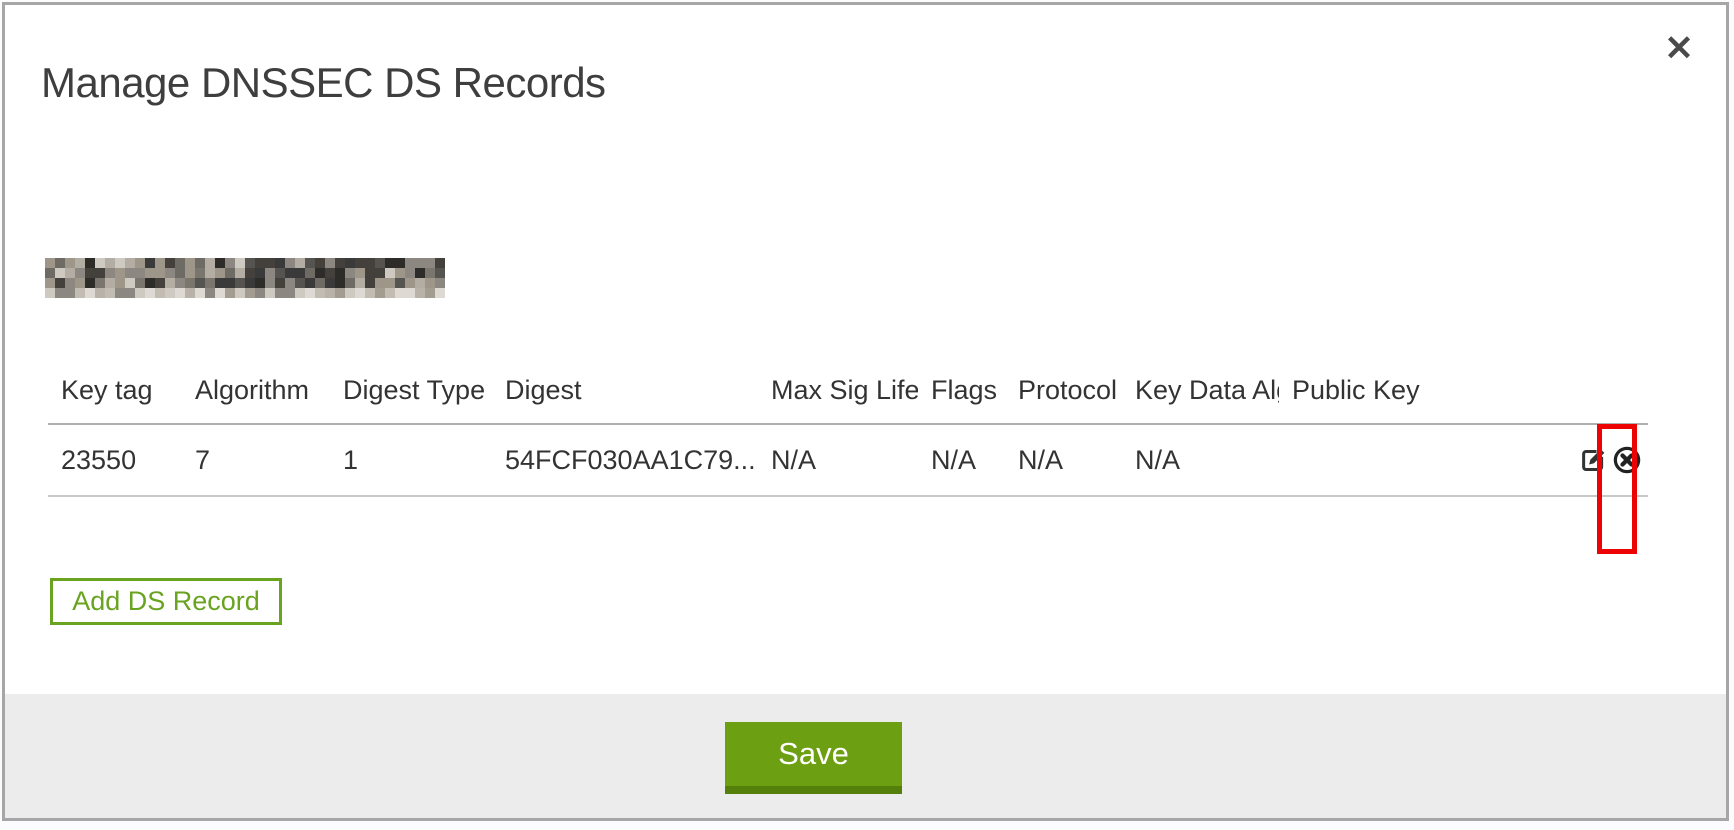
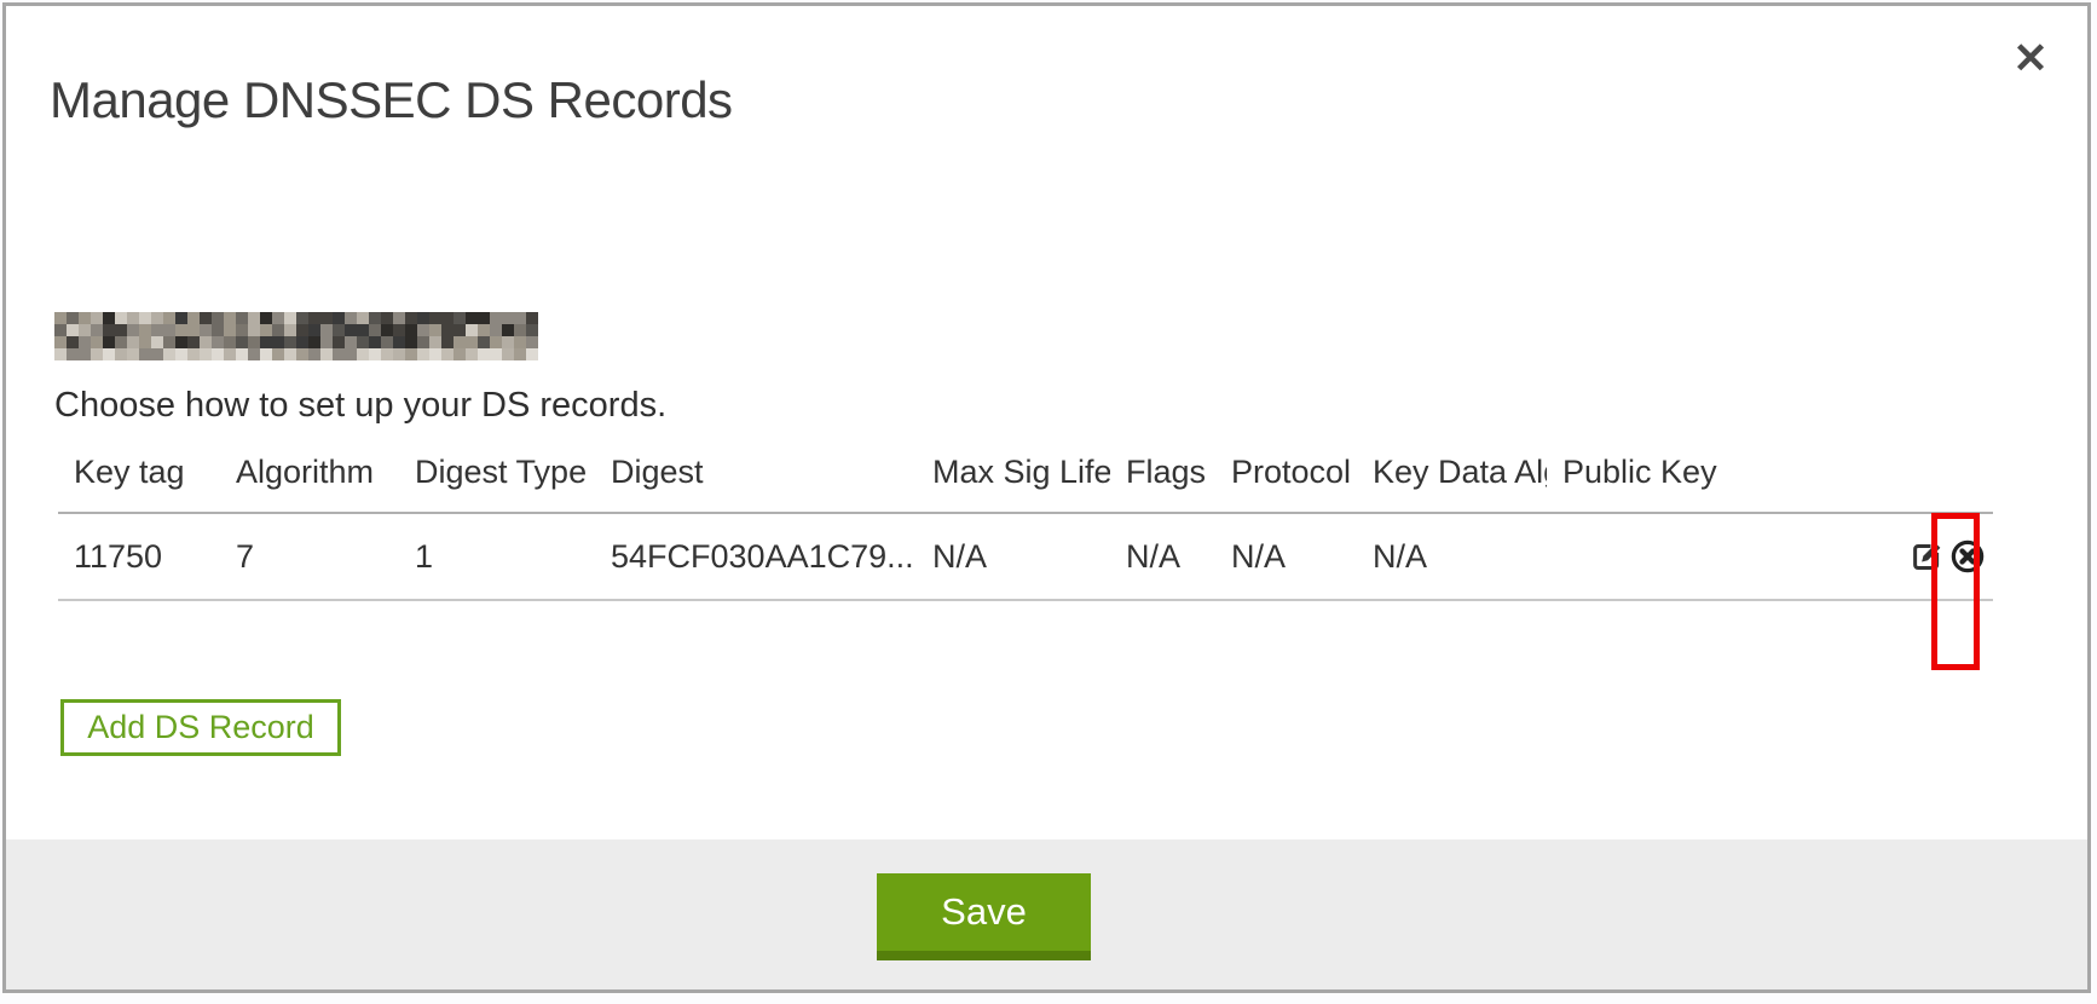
  Manage DNSSEC DS Records
  ✕
+ Choose how to set up your DS records.
  Key tag	Algorithm	Digest Type	Digest	Max Sig Life	Flags	Protocol	Key Data Al	Public Key
- 23550	7	1	54FCF030AA1C79...	N/A	N/A	N/A	N/A
+ 11750	7	1	54FCF030AA1C79...	N/A	N/A	N/A	N/A
  Add DS Record
  Save
